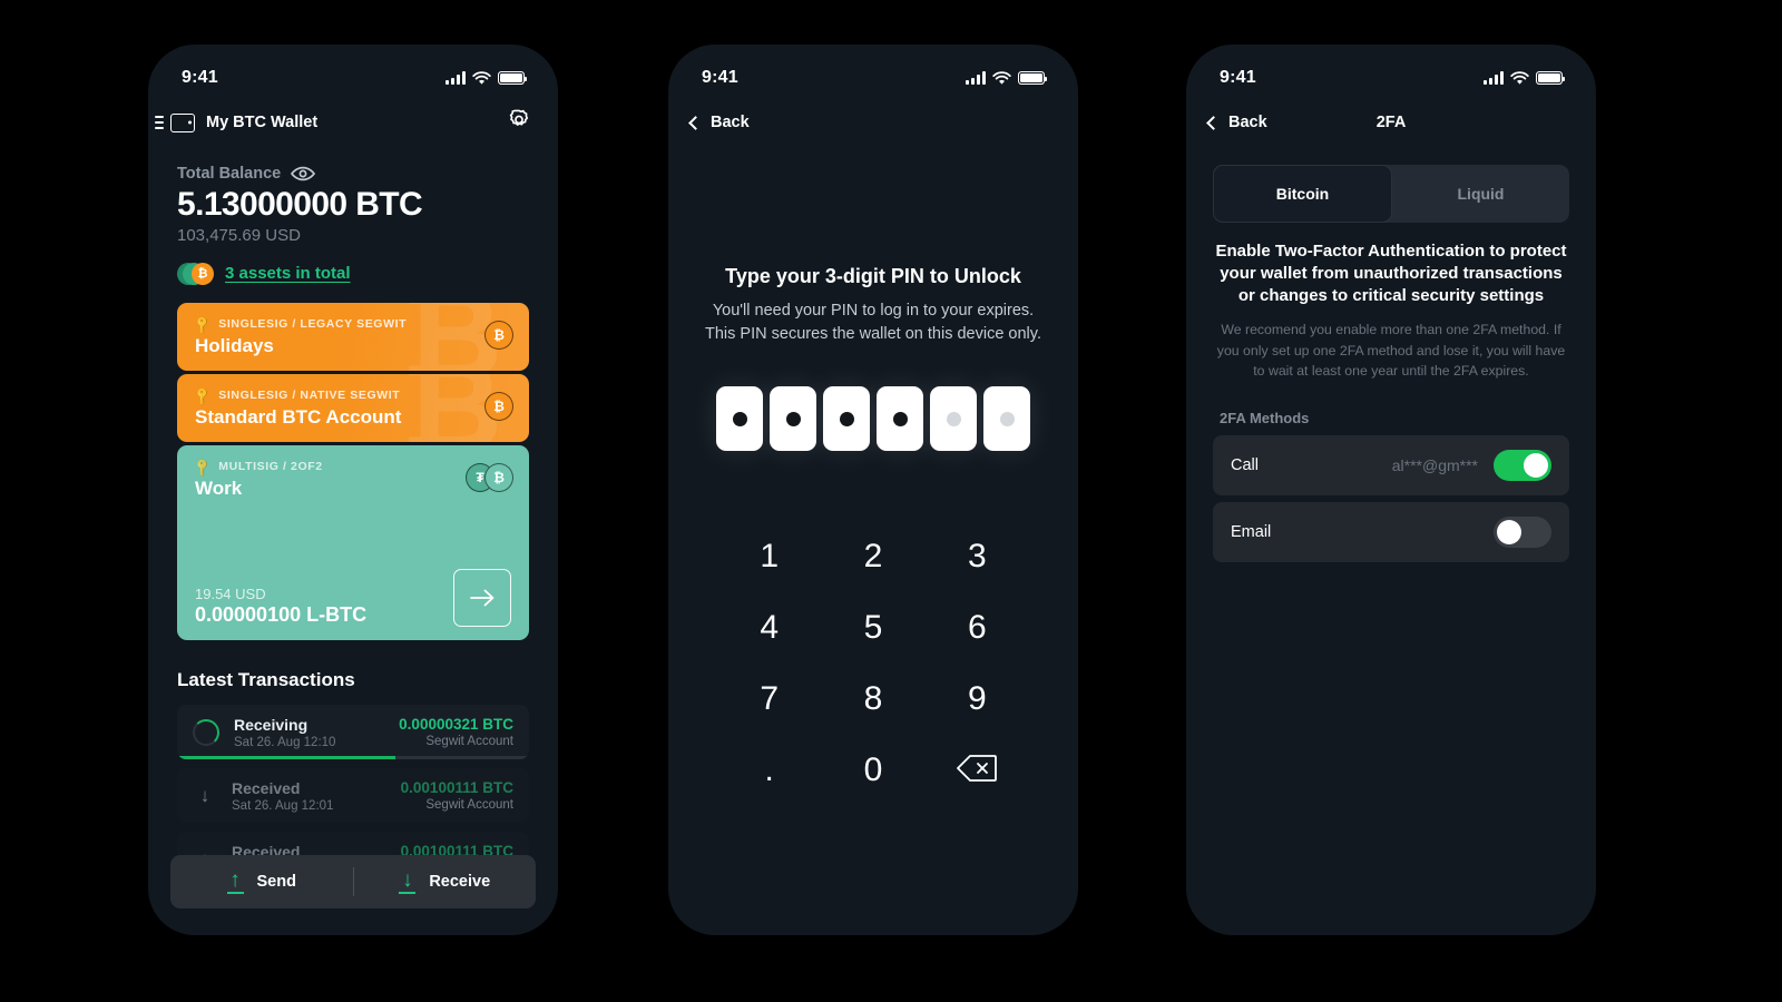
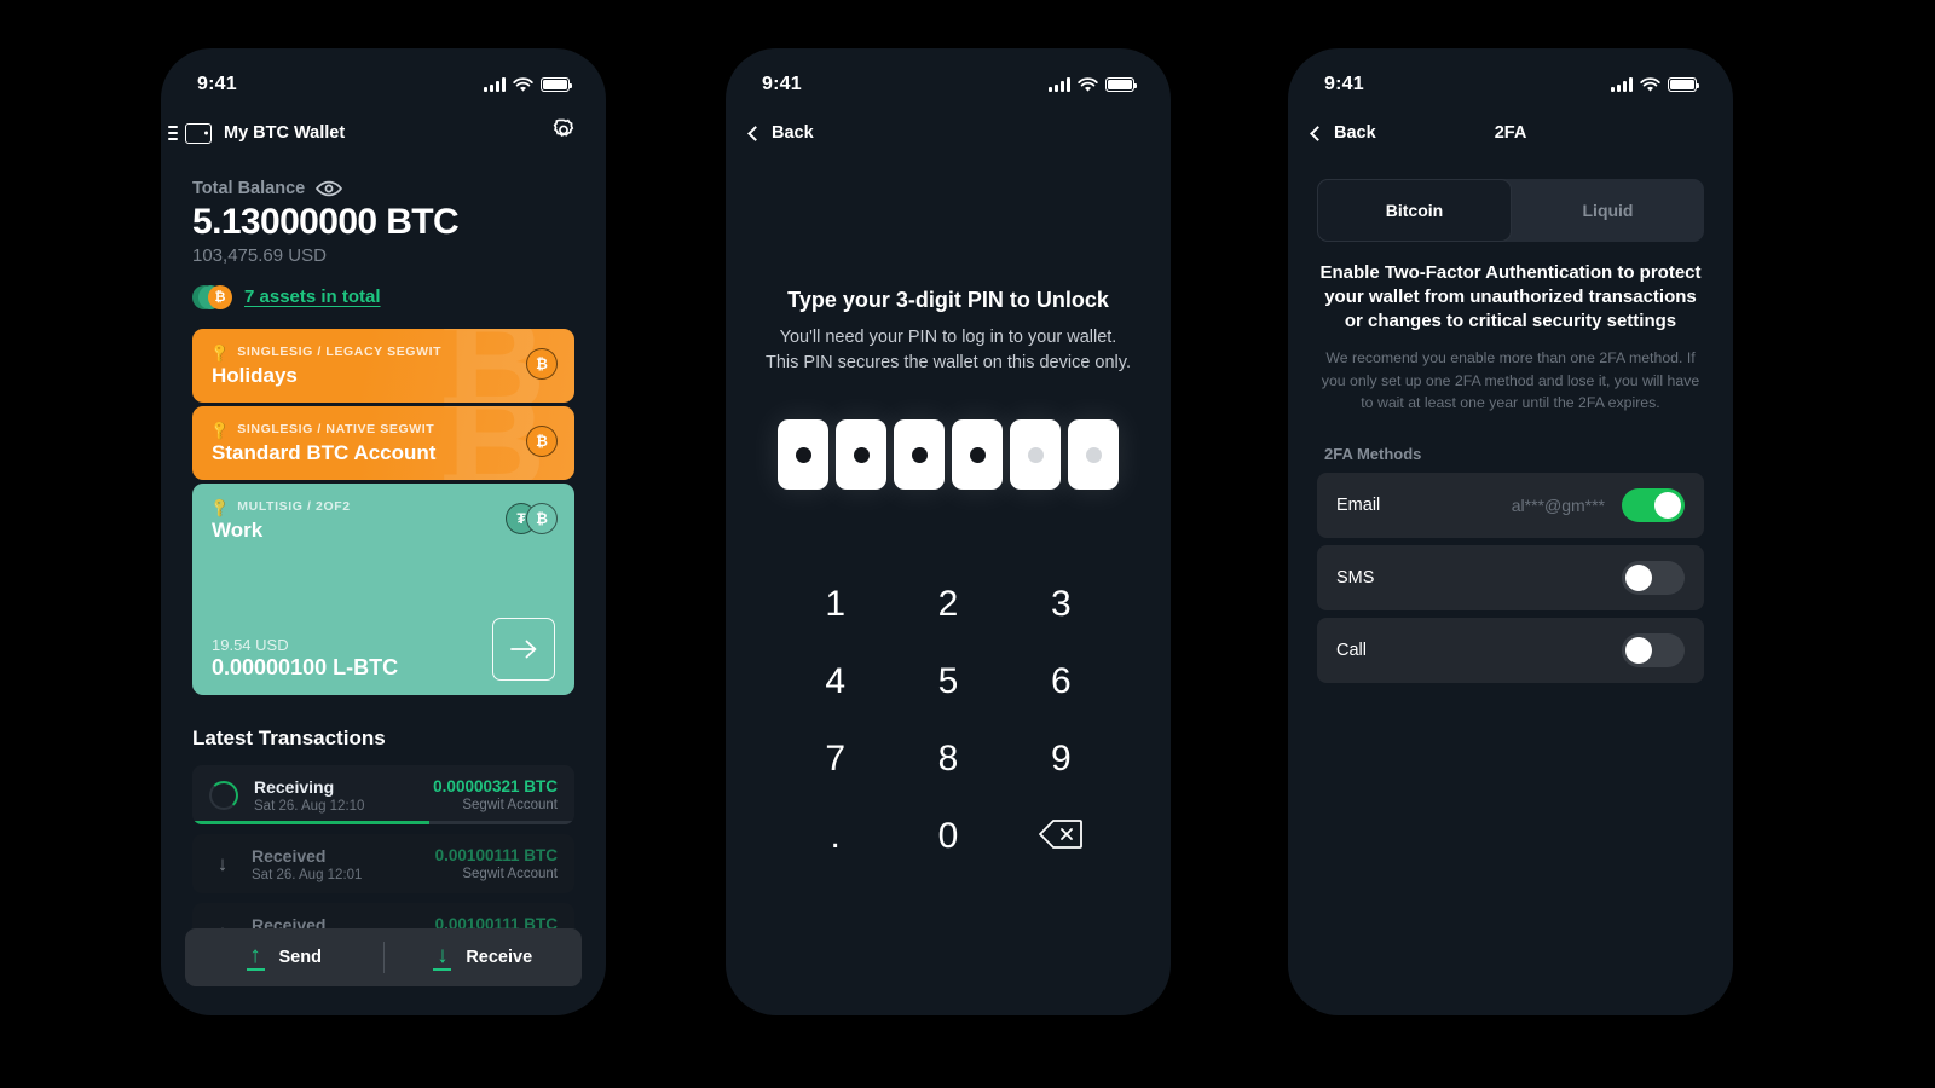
  9:41
  My BTC Wallet
  Total Balance
  5.13000000 BTC
  103,475.69 USD
  ₿
- 3 assets in total
+ 7 assets in total
  ₿
  SINGLESIG / LEGACY SEGWIT
  Holidays
  ₿
  ₿
  SINGLESIG / NATIVE SEGWIT
  Standard BTC Account
  ₿
  MULTISIG / 2OF2
  Work
  ₮
  ₿
  19.54 USD
  0.00000100 L-BTC
  Latest Transactions
  Receiving
  Sat 26. Aug 12:10
  0.00000321 BTC
  Segwit Account
  ↓
  Received
  Sat 26. Aug 12:01
  0.00100111 BTC
  Segwit Account
  Received
  0.00100111 BTC
  ↑
  Send
  ↓
  Receive
  9:41
  Back
  Type your 3-digit PIN to Unlock
- You'll need your PIN to log in to your expires.
+ You'll need your PIN to log in to your wallet.
  This PIN secures the wallet on this device only.
  1
  2
  3
  4
  5
  6
  7
  8
  9
  .
  0
  9:41
  Back
  2FA
  Bitcoin
  Liquid
  Enable Two-Factor Authentication to protect your wallet from unauthorized transactions or changes to critical security settings
  We recomend you enable more than one 2FA method. If you only set up one 2FA method and lose it, you will have to wait at least one year until the 2FA expires.
  2FA Methods
- Call
+ Email
  al***@gm***
+ SMS
- Email
+ Call
